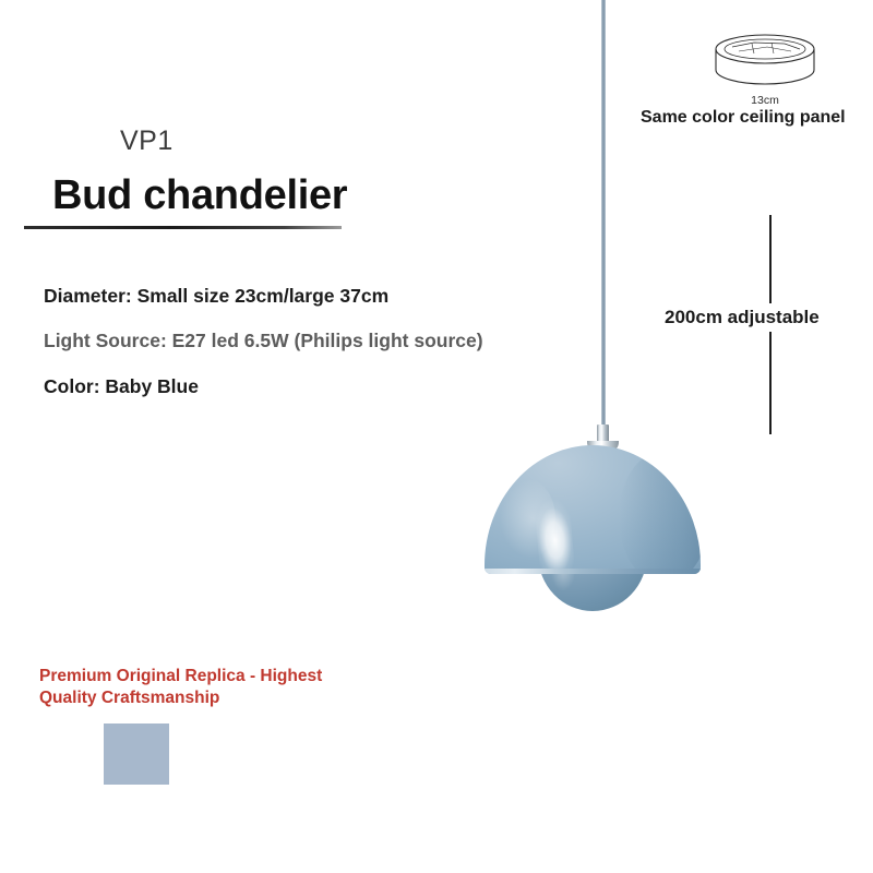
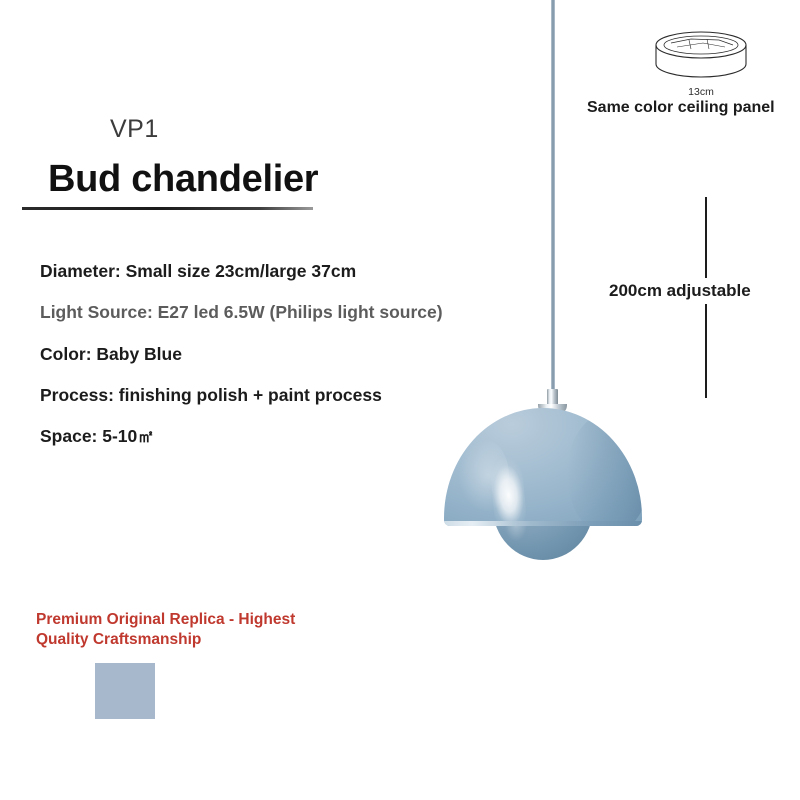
  VP1
  Bud chandelier
  Diameter: Small size 23cm/large 37cm
  Light Source: E27 led 6.5W (Philips light source)
  Color: Baby Blue
+ Process: finishing polish + paint process
+ Space: 5-10㎡
  Premium Original Replica - Highest
  Quality Craftsmanship
  13cm
  Same color ceiling panel
  200cm adjustable
